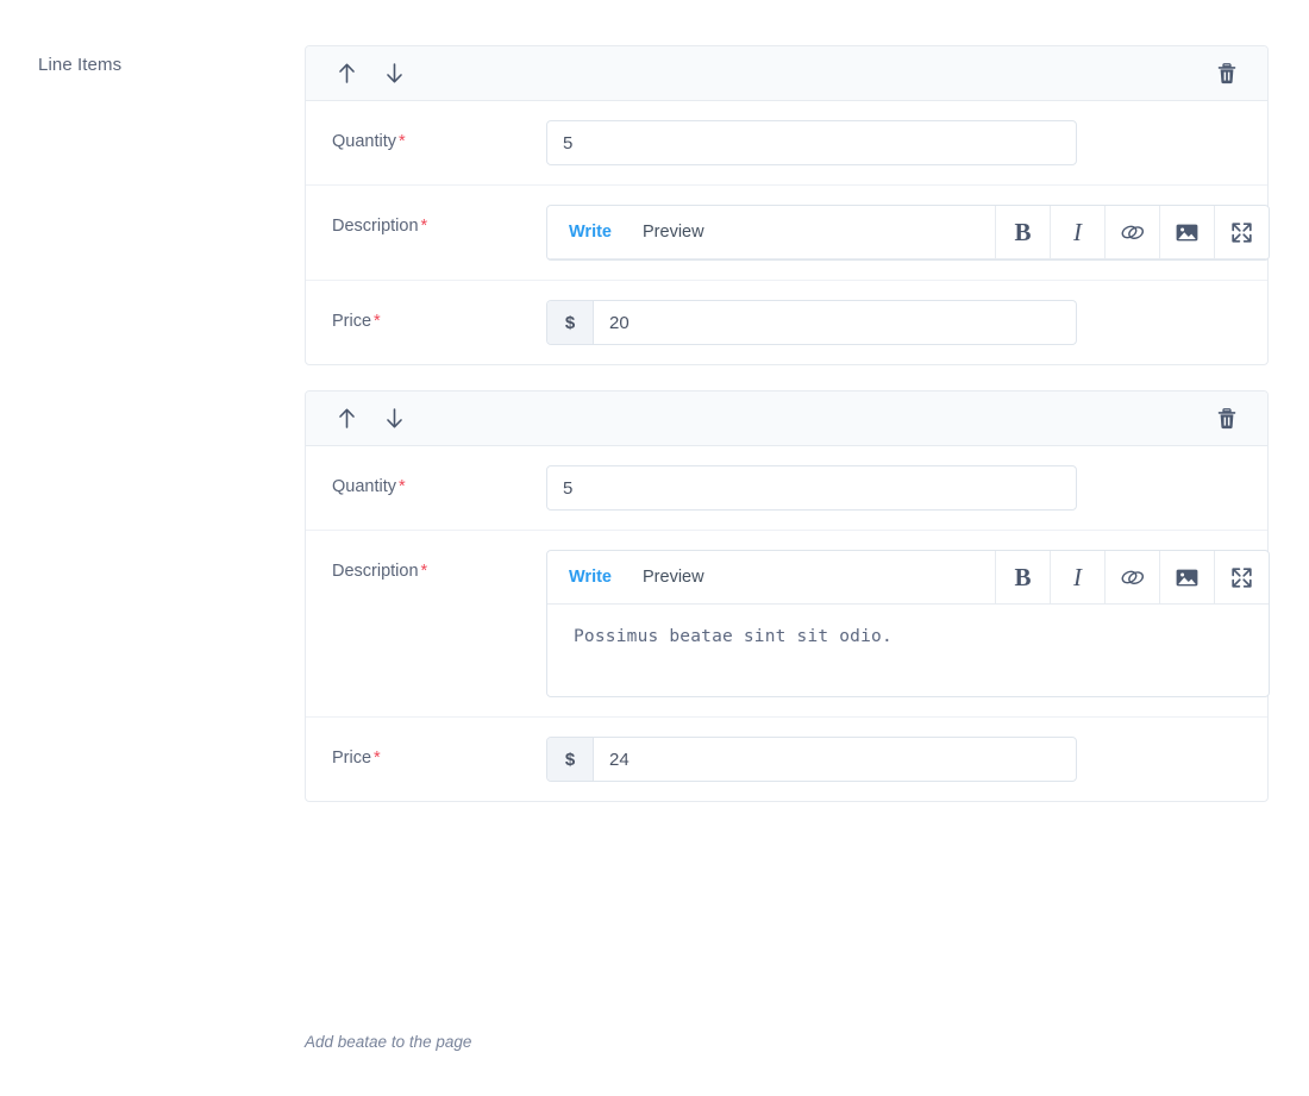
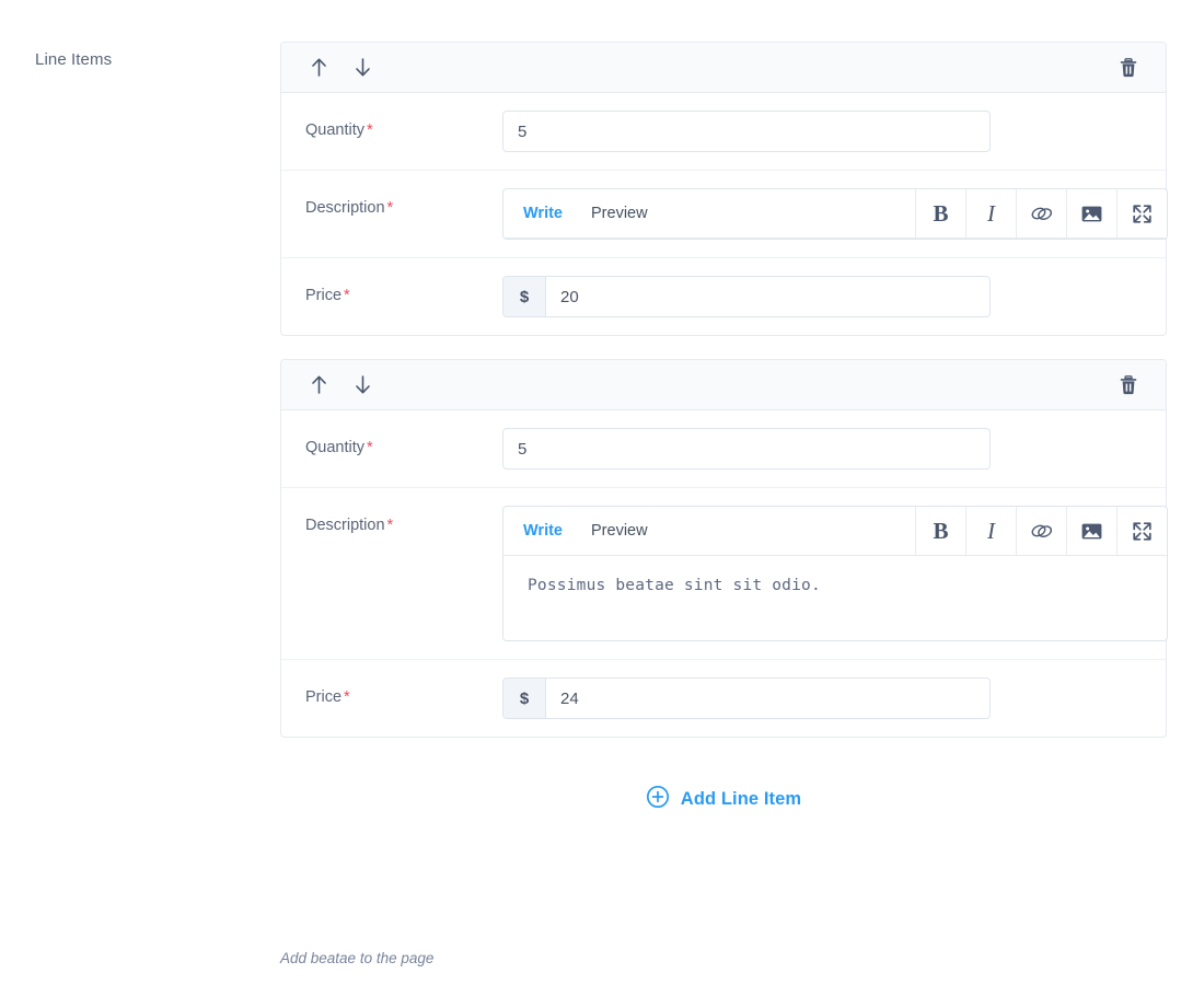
  Line Items
  Quantity *
  5
  Description *
  Write
  Preview
  B
  I
  Price *
  $
  20
  Quantity *
  5
  Description *
  Write
  Preview
  B
  I
  Possimus beatae sint sit odio.
  Price *
  $
  24
+ Add Line Item
  Add beatae to the page
